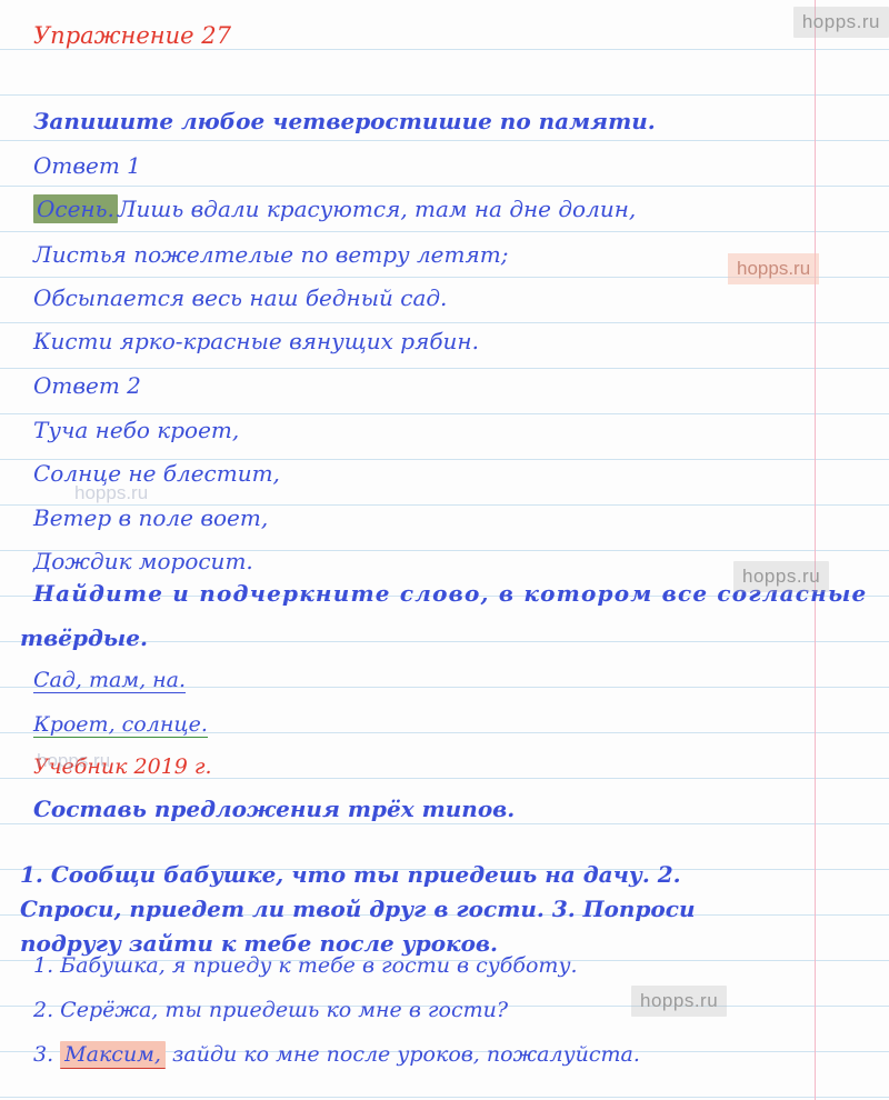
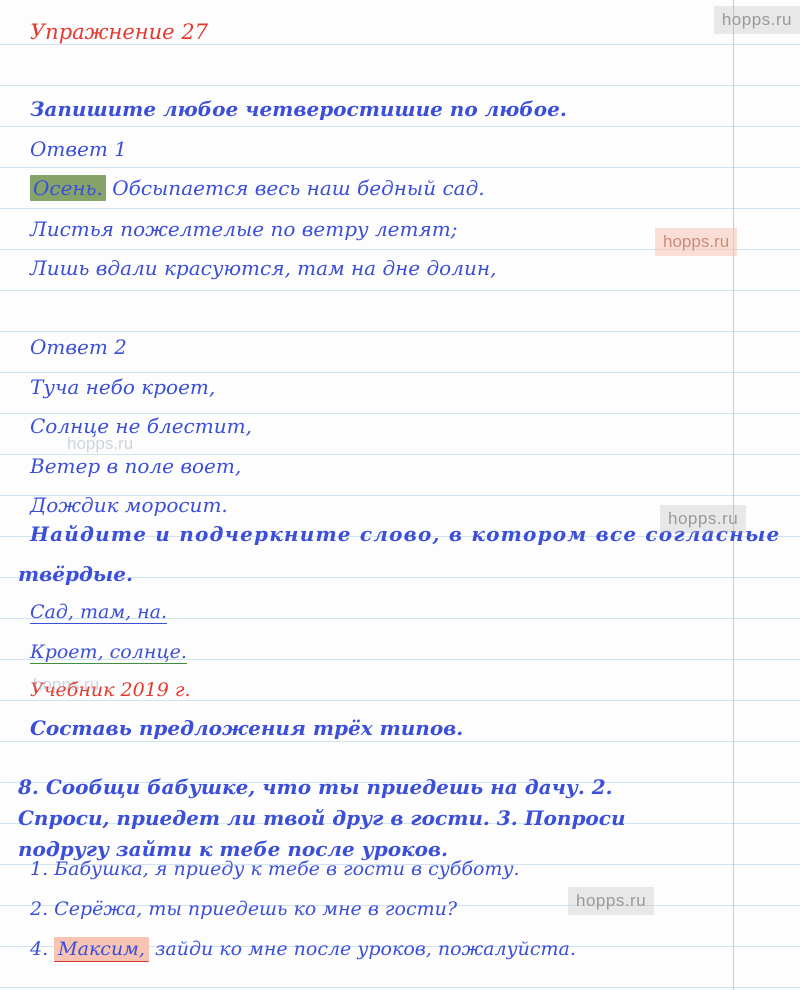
  Упражнение 27
- Запишите любое четверостишие по памяти.
+ Запишите любое четверостишие по любое.
  Ответ 1
- Осень. Лишь вдали красуются, там на дне долин,
+ Осень. Обсыпается весь наш бедный сад.
  Листья пожелтелые по ветру летят;
- Обсыпается весь наш бедный сад.
+ Лишь вдали красуются, там на дне долин,
- Кисти ярко-красные вянущих рябин.
  Ответ 2
  Туча небо кроет,
  Солнце не блестит,
  Ветер в поле воет,
  Дождик моросит.
  Найдите и подчеркните слово, в котором все согласные
  твёрдые.
  Сад, там, на.
  Кроет, солнце.
  Учебник 2019 г.
  Составь предложения трёх типов.
- 1. Сообщи бабушке, что ты приедешь на дачу. 2. Спроси, приедет ли твой друг в гости. 3. Попроси подругу зайти к тебе после уроков.
+ 8. Сообщи бабушке, что ты приедешь на дачу. 2. Спроси, приедет ли твой друг в гости. 3. Попроси подругу зайти к тебе после уроков.
  1. Бабушка, я приеду к тебе в гости в субботу.
  2. Серёжа, ты приедешь ко мне в гости?
- 3. Максим, зайди ко мне после уроков, пожалуйста.
+ 4. Максим, зайди ко мне после уроков, пожалуйста.
  hopps.ru
  hopps.ru
  hopps.ru
  hopps.ru
  hopps.ru
  hopps.ru
